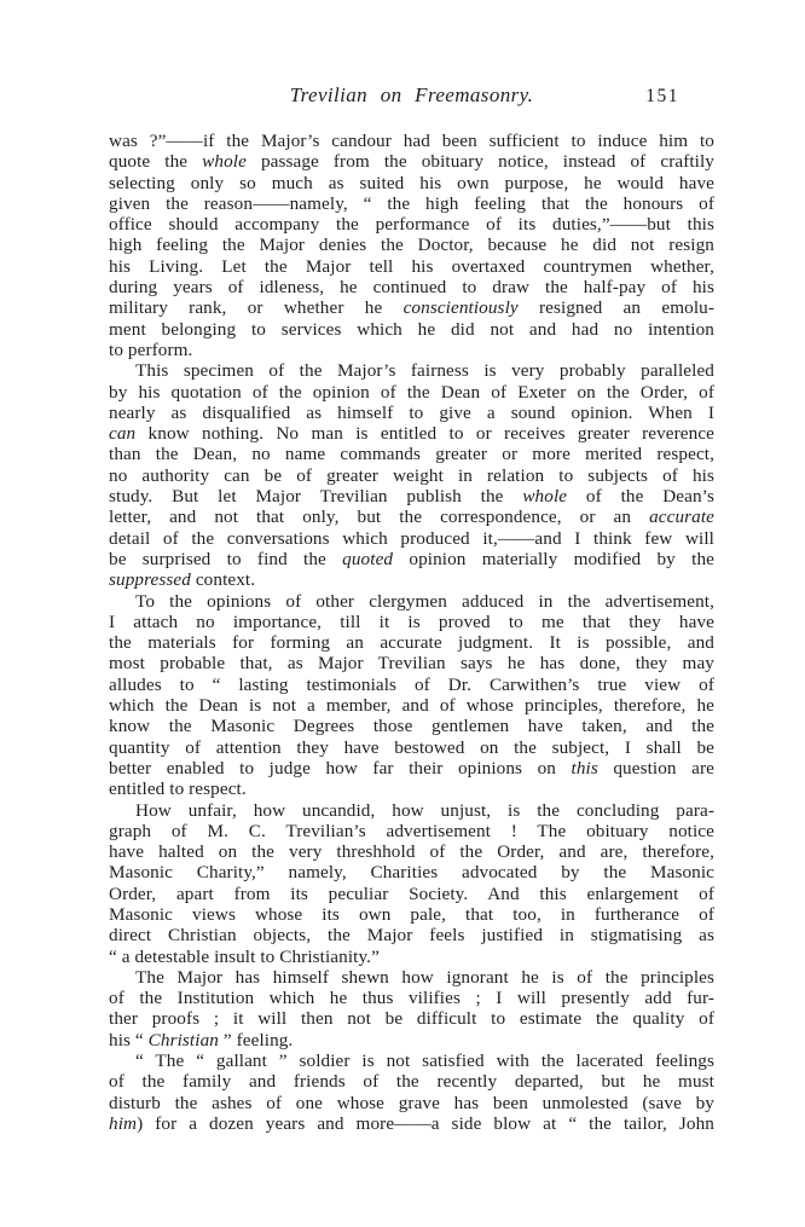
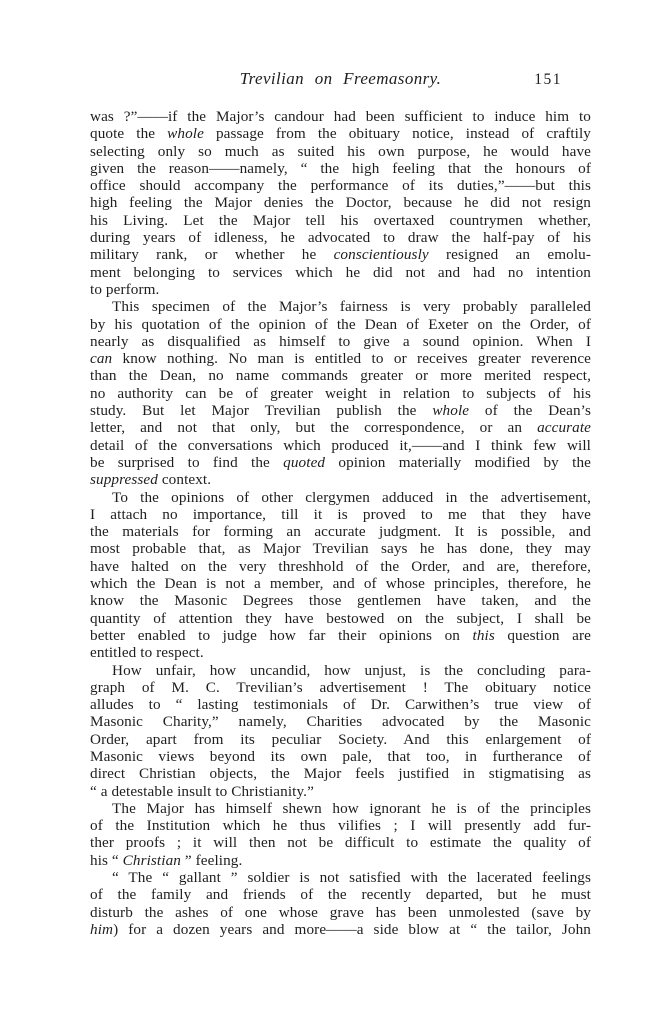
  Trevilian on Freemasonry.
  151
  was ?”——if the Major’s candour had been sufficient to induce him to
  quote the whole passage from the obituary notice, instead of craftily
  selecting only so much as suited his own purpose, he would have
  given the reason——namely, “ the high feeling that the honours of
  office should accompany the performance of its duties,”——but this
  high feeling the Major denies the Doctor, because he did not resign
  his Living. Let the Major tell his overtaxed countrymen whether,
- during years of idleness, he continued to draw the half-pay of his
+ during years of idleness, he advocated to draw the half-pay of his
  military rank, or whether he conscientiously resigned an emolu-
  ment belonging to services which he did not and had no intention
  to perform.
  This specimen of the Major’s fairness is very probably paralleled
  by his quotation of the opinion of the Dean of Exeter on the Order, of
  nearly as disqualified as himself to give a sound opinion. When I
  can know nothing. No man is entitled to or receives greater reverence
  than the Dean, no name commands greater or more merited respect,
  no authority can be of greater weight in relation to subjects of his
  study. But let Major Trevilian publish the whole of the Dean’s
  letter, and not that only, but the correspondence, or an accurate
  detail of the conversations which produced it,——and I think few will
  be surprised to find the quoted opinion materially modified by the
  suppressed context.
  To the opinions of other clergymen adduced in the advertisement,
  I attach no importance, till it is proved to me that they have
  the materials for forming an accurate judgment. It is possible, and
  most probable that, as Major Trevilian says he has done, they may
- alludes to “ lasting testimonials of Dr. Carwithen’s true view of
+ have halted on the very threshhold of the Order, and are, therefore,
  which the Dean is not a member, and of whose principles, therefore, he
  know the Masonic Degrees those gentlemen have taken, and the
  quantity of attention they have bestowed on the subject, I shall be
  better enabled to judge how far their opinions on this question are
  entitled to respect.
  How unfair, how uncandid, how unjust, is the concluding para-
  graph of M. C. Trevilian’s advertisement ! The obituary notice
- have halted on the very threshhold of the Order, and are, therefore,
+ alludes to “ lasting testimonials of Dr. Carwithen’s true view of
  Masonic Charity,” namely, Charities advocated by the Masonic
  Order, apart from its peculiar Society. And this enlargement of
- Masonic views whose its own pale, that too, in furtherance of
+ Masonic views beyond its own pale, that too, in furtherance of
  direct Christian objects, the Major feels justified in stigmatising as
  “ a detestable insult to Christianity.”
  The Major has himself shewn how ignorant he is of the principles
  of the Institution which he thus vilifies ; I will presently add fur-
  ther proofs ; it will then not be difficult to estimate the quality of
  his “ Christian ” feeling.
  “ The “ gallant ” soldier is not satisfied with the lacerated feelings
  of the family and friends of the recently departed, but he must
  disturb the ashes of one whose grave has been unmolested (save by
  him) for a dozen years and more——a side blow at “ the tailor, John
